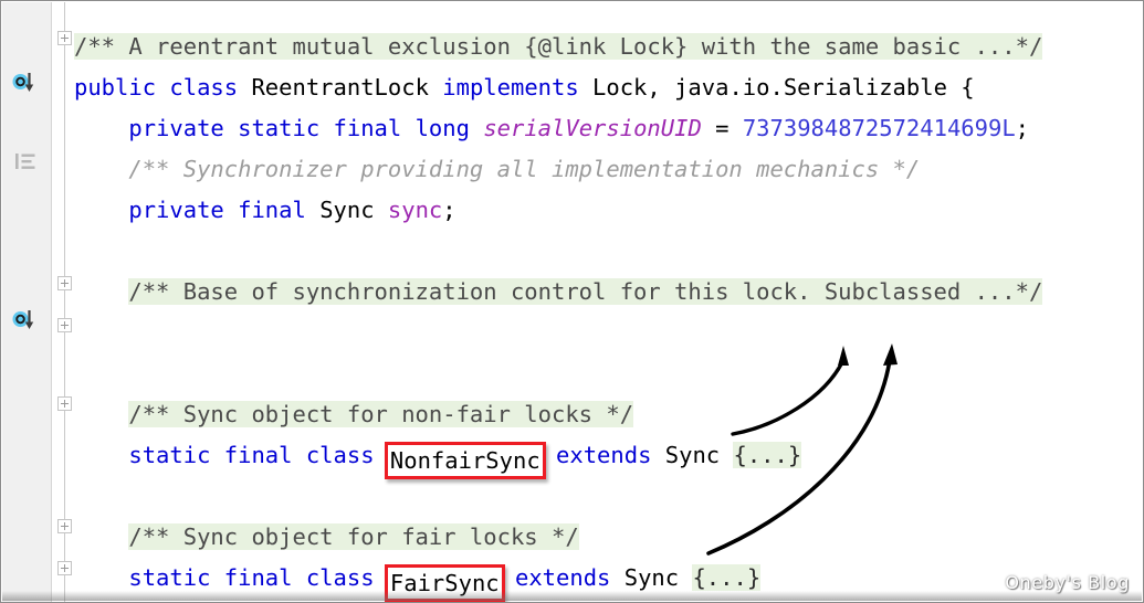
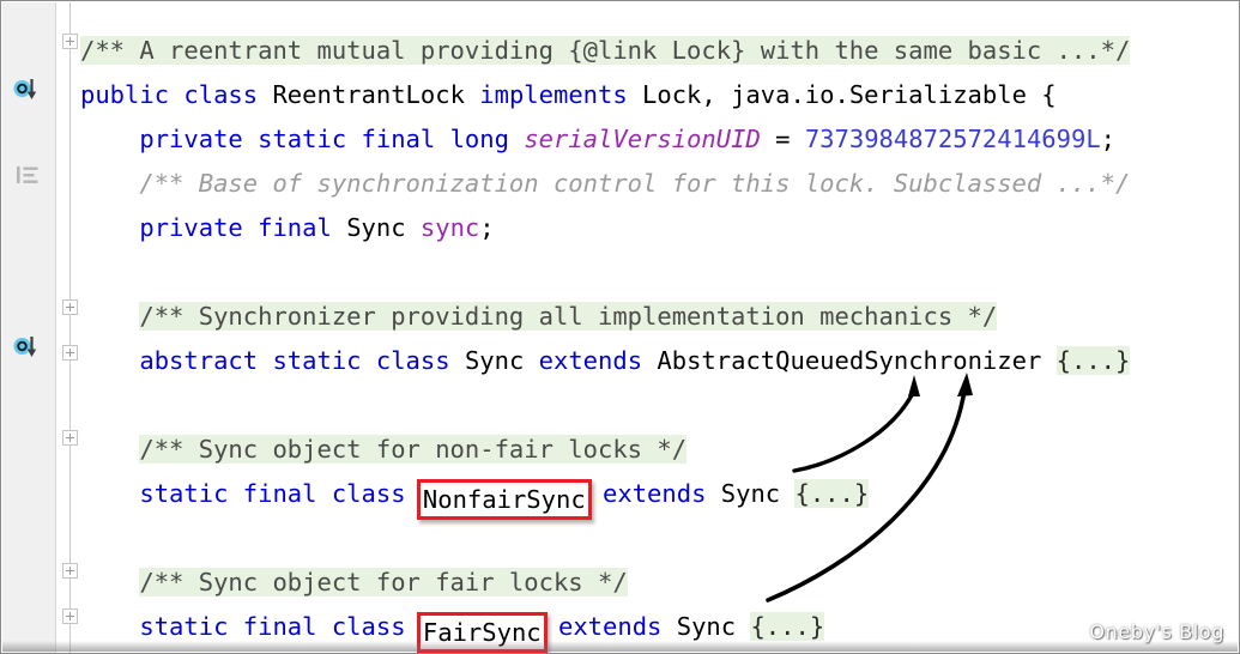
- /** A reentrant mutual exclusion {@link Lock} with the same basic ...*/
+ /** A reentrant mutual providing {@link Lock} with the same basic ...*/
  public class ReentrantLock implements Lock, java.io.Serializable {
  private static final long serialVersionUID = 7373984872572414699L;
- /** Synchronizer providing all implementation mechanics */
+ /** Base of synchronization control for this lock. Subclassed ...*/
  private final Sync sync;
- /** Base of synchronization control for this lock. Subclassed ...*/
+ /** Synchronizer providing all implementation mechanics */
+ abstract static class Sync extends AbstractQueuedSynchronizer {...}
  /** Sync object for non-fair locks */
  static final class NonfairSync extends Sync {...}
  /** Sync object for fair locks */
  static final class FairSync extends Sync {...}
  Oneby's Blog
